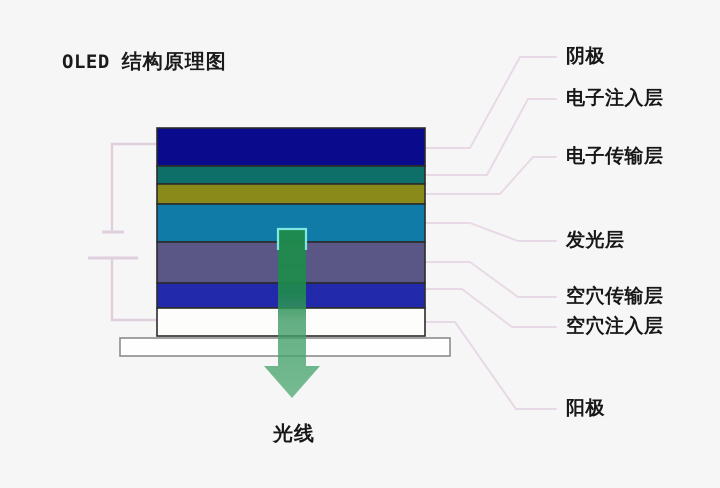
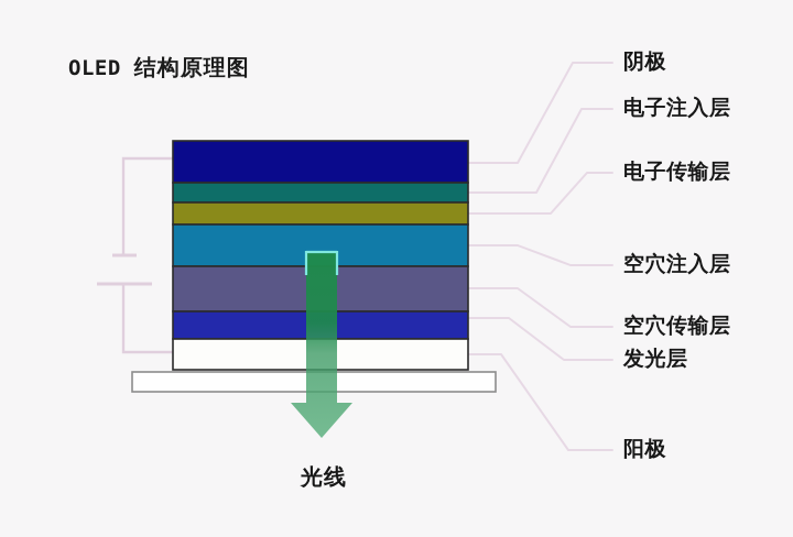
  OLED 结构原理图
  阴极
  电子注入层
  电子传输层
- 发光层
+ 空穴注入层
  空穴传输层
- 空穴注入层
+ 发光层
  阳极
  光线
